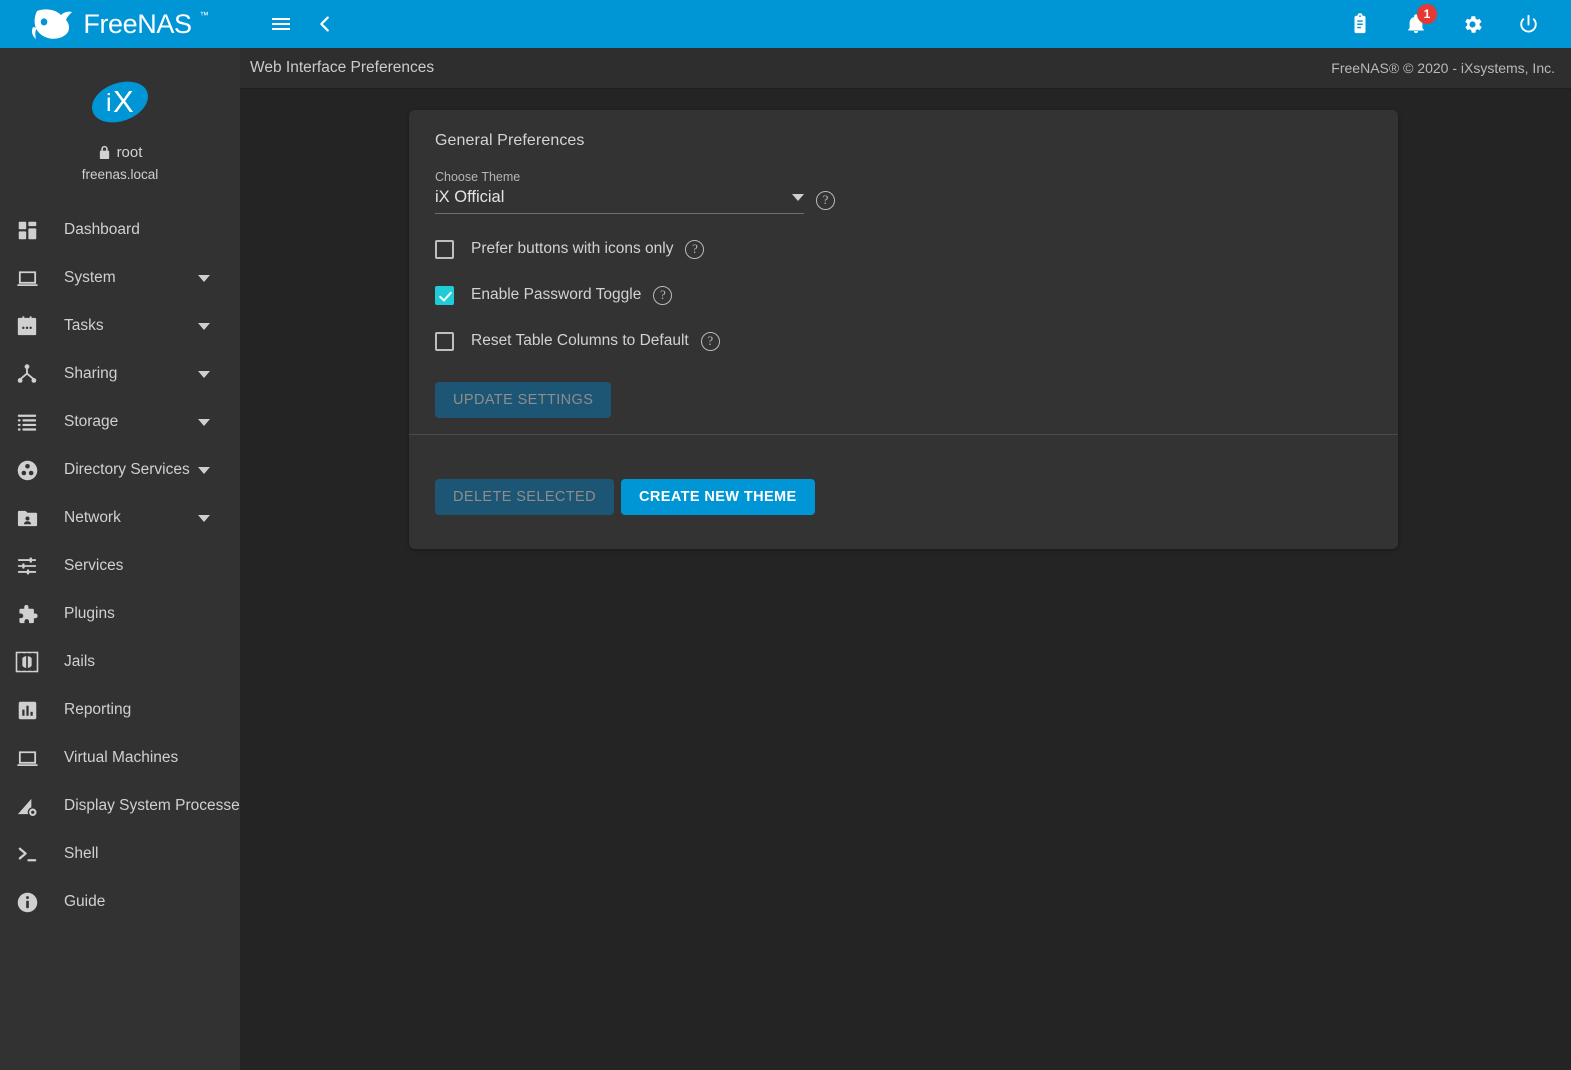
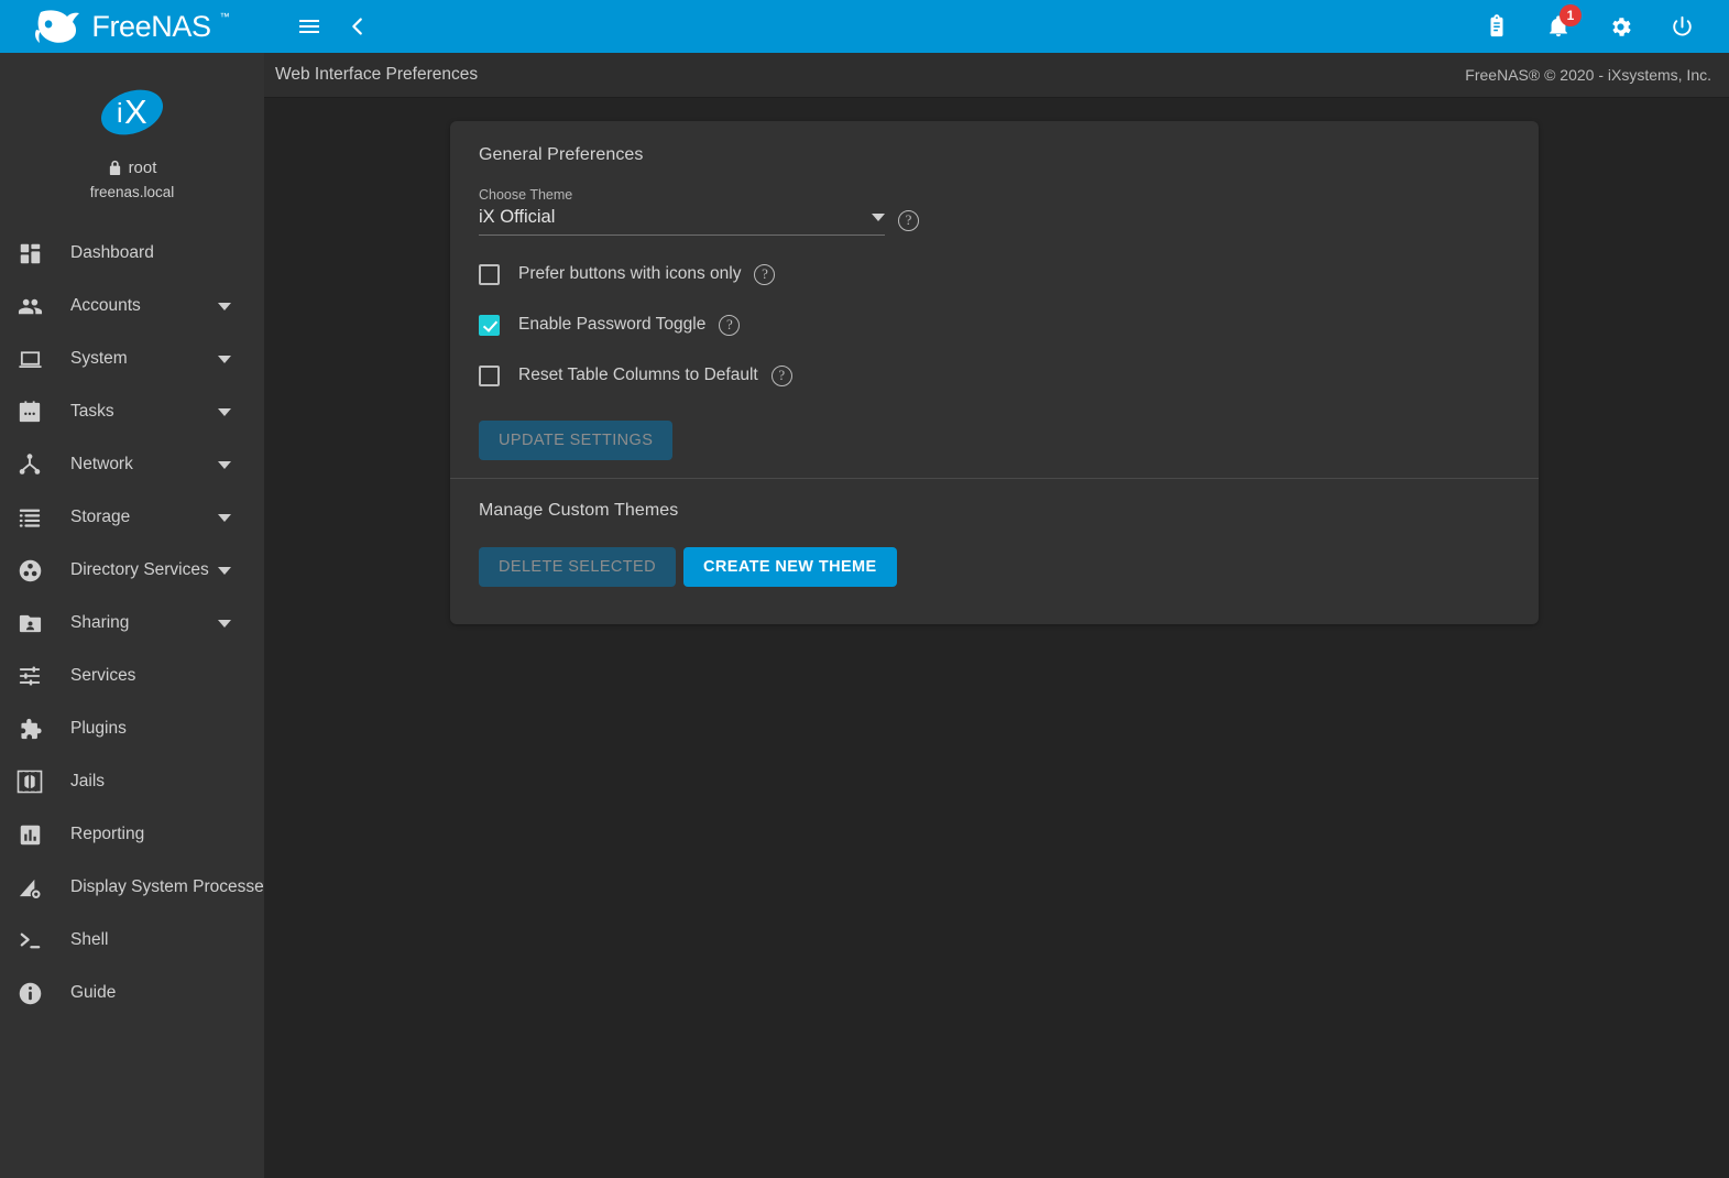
  FreeNAS
  ™
  1
  i
  X
  root
  freenas.local
  Dashboard
+ Accounts
  System
  Tasks
- Sharing
+ Network
  Storage
  Directory Services
- Network
+ Sharing
  Services
  Plugins
  Jails
  Reporting
- Virtual Machines
  Display System Processe
  Shell
  Guide
  Web Interface Preferences
  FreeNAS® © 2020 - iXsystems, Inc.
  General Preferences
  Choose Theme
  iX Official
  ?
  Prefer buttons with icons only
  ?
  Enable Password Toggle
  ?
  Reset Table Columns to Default
  ?
  UPDATE SETTINGS
+ Manage Custom Themes
  DELETE SELECTED
  CREATE NEW THEME
